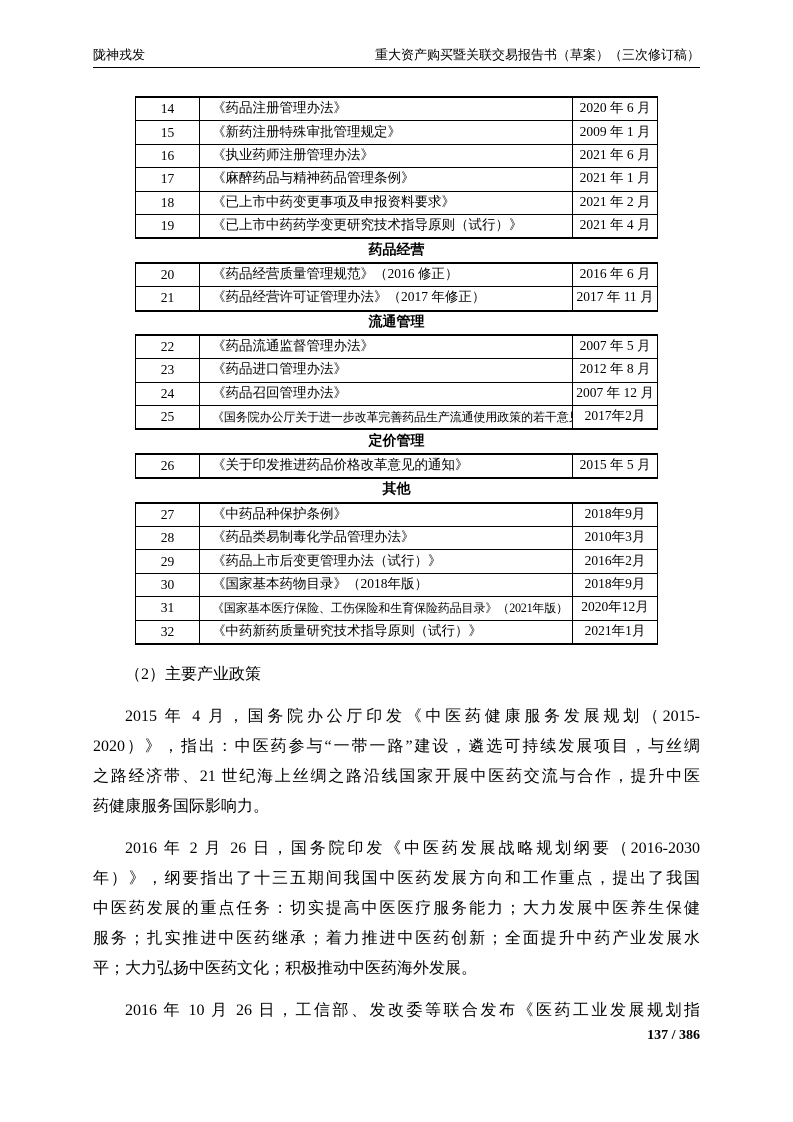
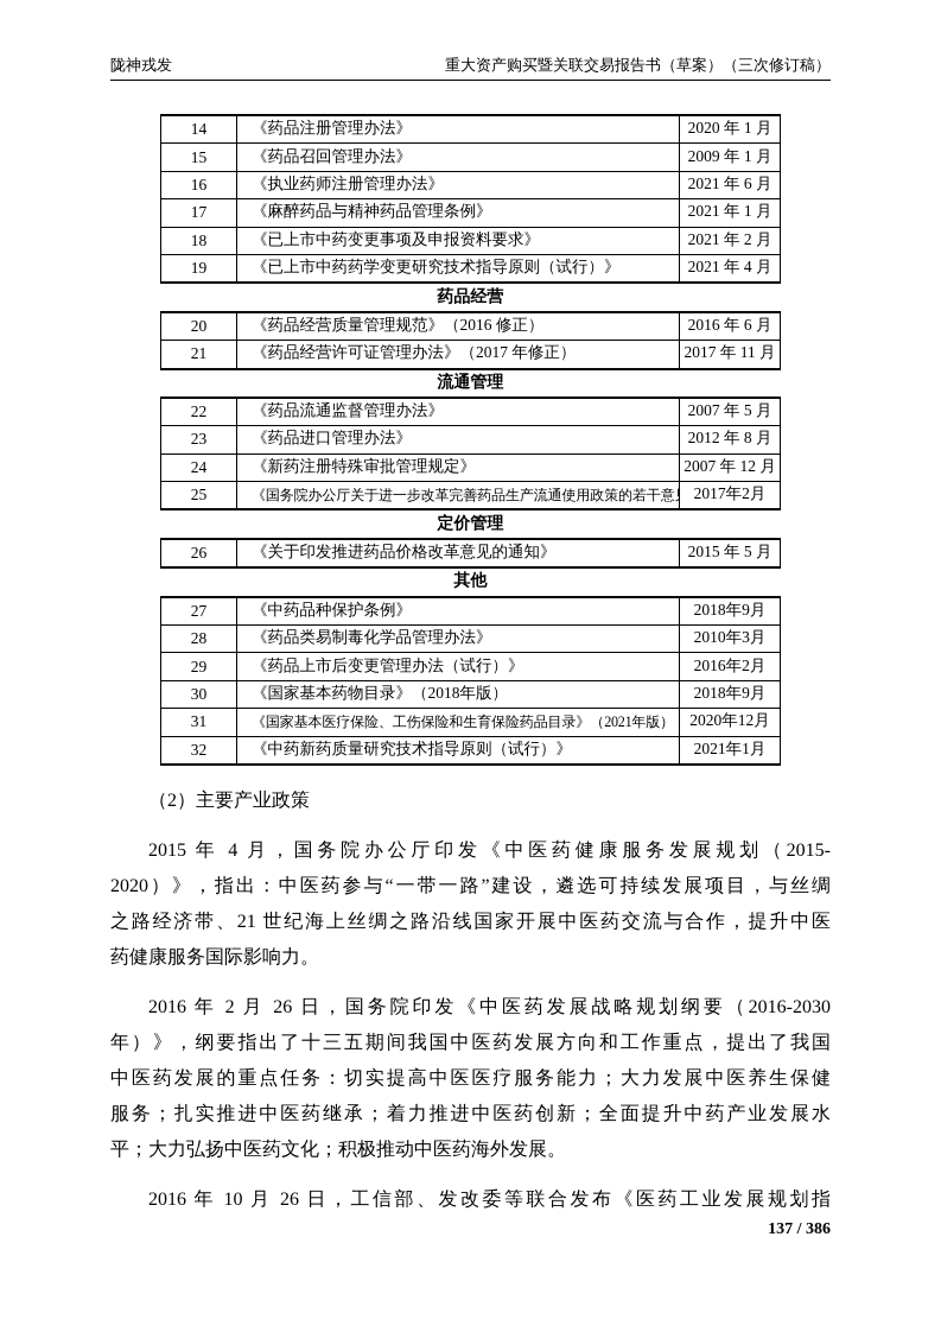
  陇神戎发
  重大资产购买暨关联交易报告书（草案）（三次修订稿）
  14
  《药品注册管理办法》
- 2020 年 6 月
+ 2020 年 1 月
  15
- 《新药注册特殊审批管理规定》
+ 《药品召回管理办法》
  2009 年 1 月
  16
  《执业药师注册管理办法》
  2021 年 6 月
  17
  《麻醉药品与精神药品管理条例》
  2021 年 1 月
  18
  《已上市中药变更事项及申报资料要求》
  2021 年 2 月
  19
  《已上市中药药学变更研究技术指导原则（试行）》
  2021 年 4 月
  药品经营
  20
  《药品经营质量管理规范》（2016 修正）
  2016 年 6 月
  21
  《药品经营许可证管理办法》（2017 年修正）
  2017 年 11 月
  流通管理
  22
  《药品流通监督管理办法》
  2007 年 5 月
  23
  《药品进口管理办法》
  2012 年 8 月
  24
- 《药品召回管理办法》
+ 《新药注册特殊审批管理规定》
  2007 年 12 月
  25
  《国务院办公厅关于进一步改革完善药品生产流通使用政策的若干意
  2017年2月
  定价管理
  26
  《关于印发推进药品价格改革意见的通知》
  2015 年 5 月
  其他
  27
  《中药品种保护条例》
  2018年9月
  28
  《药品类易制毒化学品管理办法》
  2010年3月
  29
  《药品上市后变更管理办法（试行）》
  2016年2月
  30
  《国家基本药物目录》（2018年版）
  2018年9月
  31
  《国家基本医疗保险、工伤保险和生育保险药品目录》（2021年版）
  2020年12月
  32
  《中药新药质量研究技术指导原则（试行）》
  2021年1月
  （2）主要产业政策
  2015 年 4 月，国务院办公厅印发《中医药健康服务发展规划（2015-
  2020）》，指出：中医药参与“一带一路”建设，遴选可持续发展项目，与丝绸
  之路经济带、21 世纪海上丝绸之路沿线国家开展中医药交流与合作，提升中医
  药健康服务国际影响力。
  2016 年 2 月 26 日，国务院印发《中医药发展战略规划纲要（2016-2030
  年）》，纲要指出了十三五期间我国中医药发展方向和工作重点，提出了我国
  中医药发展的重点任务：切实提高中医医疗服务能力；大力发展中医养生保健
  服务；扎实推进中医药继承；着力推进中医药创新；全面提升中药产业发展水
  平；大力弘扬中医药文化；积极推动中医药海外发展。
  2016 年 10 月 26 日，工信部、发改委等联合发布《医药工业发展规划指
  137 / 386
